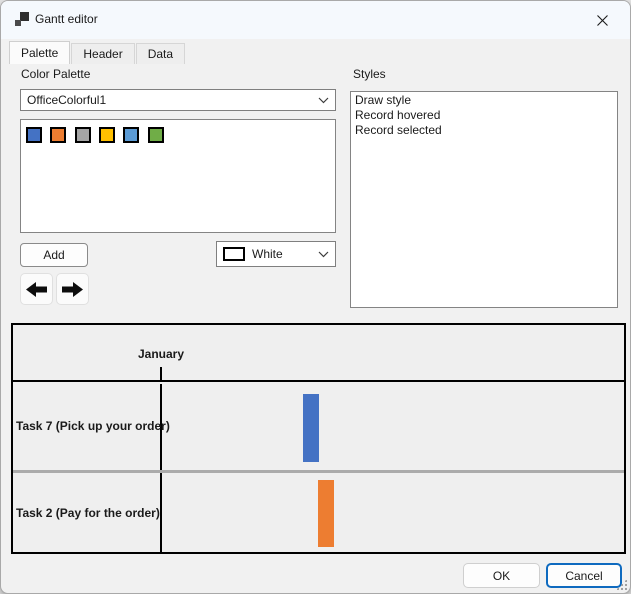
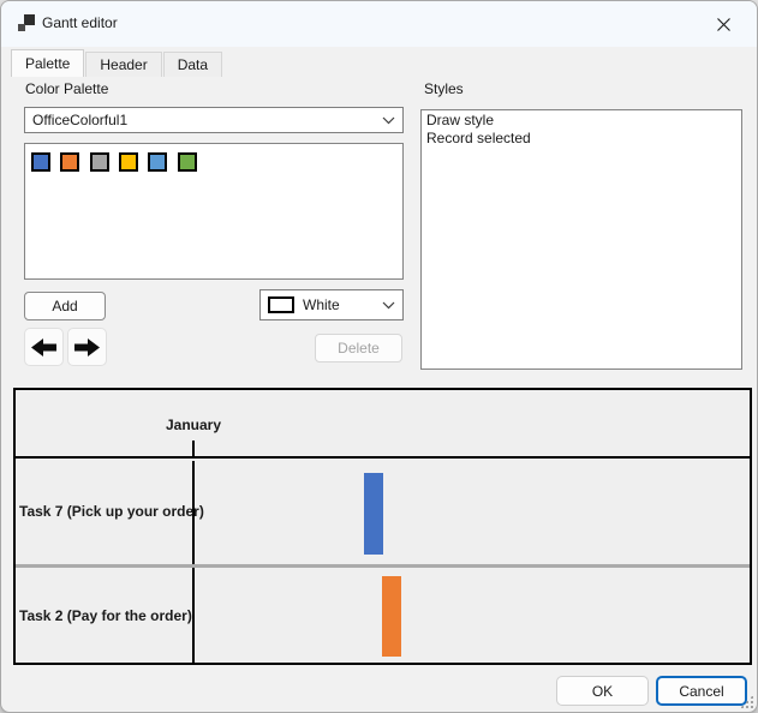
  Gantt editor
  Palette
  Header
  Data
  Color Palette
  OfficeColorful1
  Add
  White
+ Delete
  Styles
  Draw style
- Record hovered
  Record selected
  January
  Task 7 (Pick up your order)
  Task 2 (Pay for the order)
  OK
  Cancel
